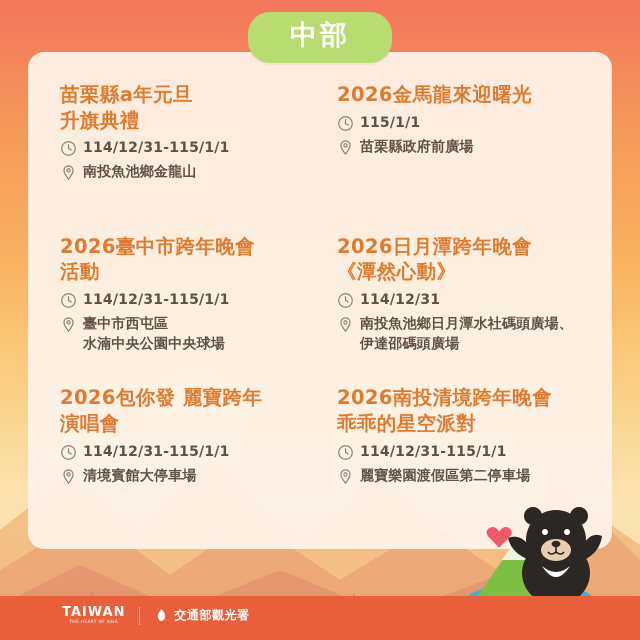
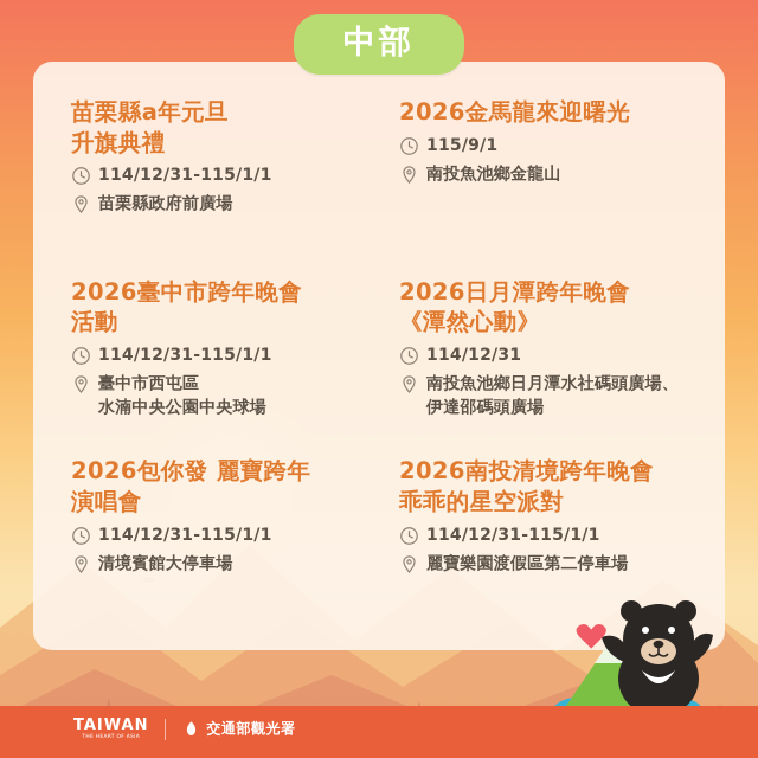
  中部
  苗栗縣a年元旦
  升旗典禮
  114/12/31-115/1/1
- 南投魚池鄉金龍山
+ 苗栗縣政府前廣場
  2026金馬龍來迎曙光
- 115/1/1
+ 115/9/1
- 苗栗縣政府前廣場
+ 南投魚池鄉金龍山
  2026臺中市跨年晚會
  活動
  114/12/31-115/1/1
  臺中市西屯區
  水湳中央公園中央球場
  2026日月潭跨年晚會
  《潭然心動》
  114/12/31
  南投魚池鄉日月潭水社碼頭廣場、
  伊達邵碼頭廣場
  2026包你發 麗寶跨年
  演唱會
  114/12/31-115/1/1
  清境賓館大停車場
  2026南投清境跨年晚會
  乖乖的星空派對
  114/12/31-115/1/1
  麗寶樂園渡假區第二停車場
  TAIWAN
  交通部觀光署
